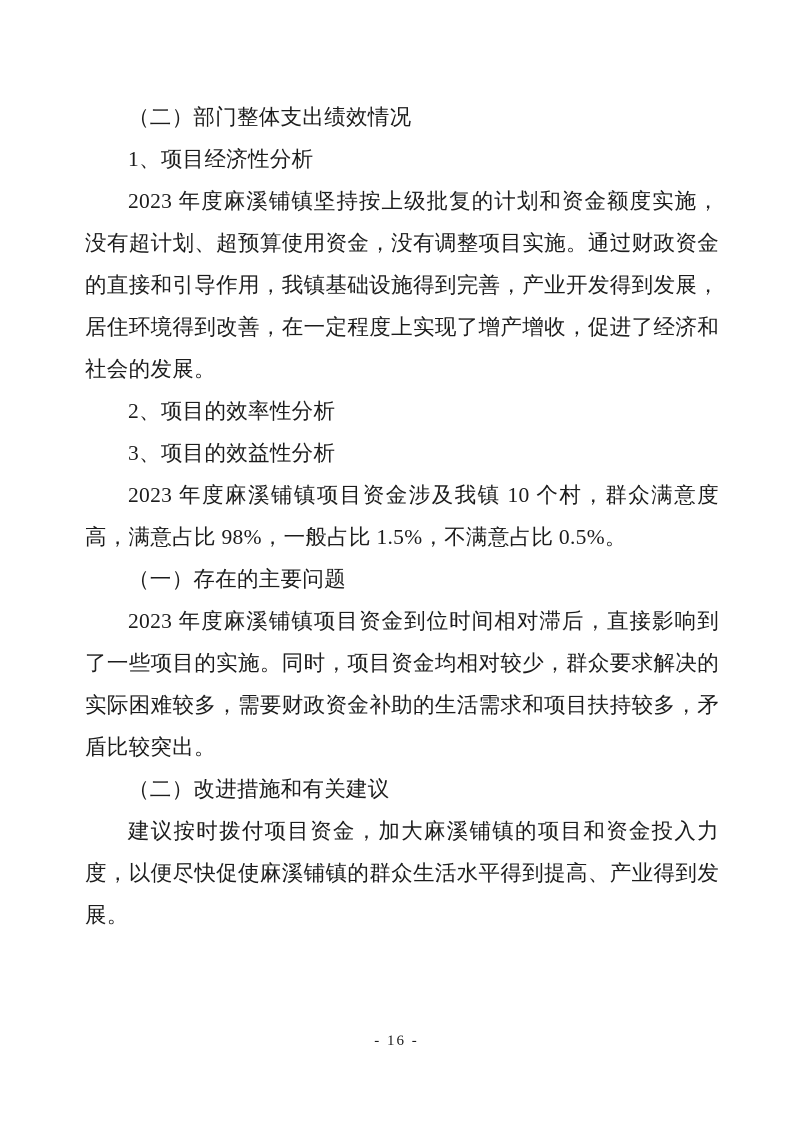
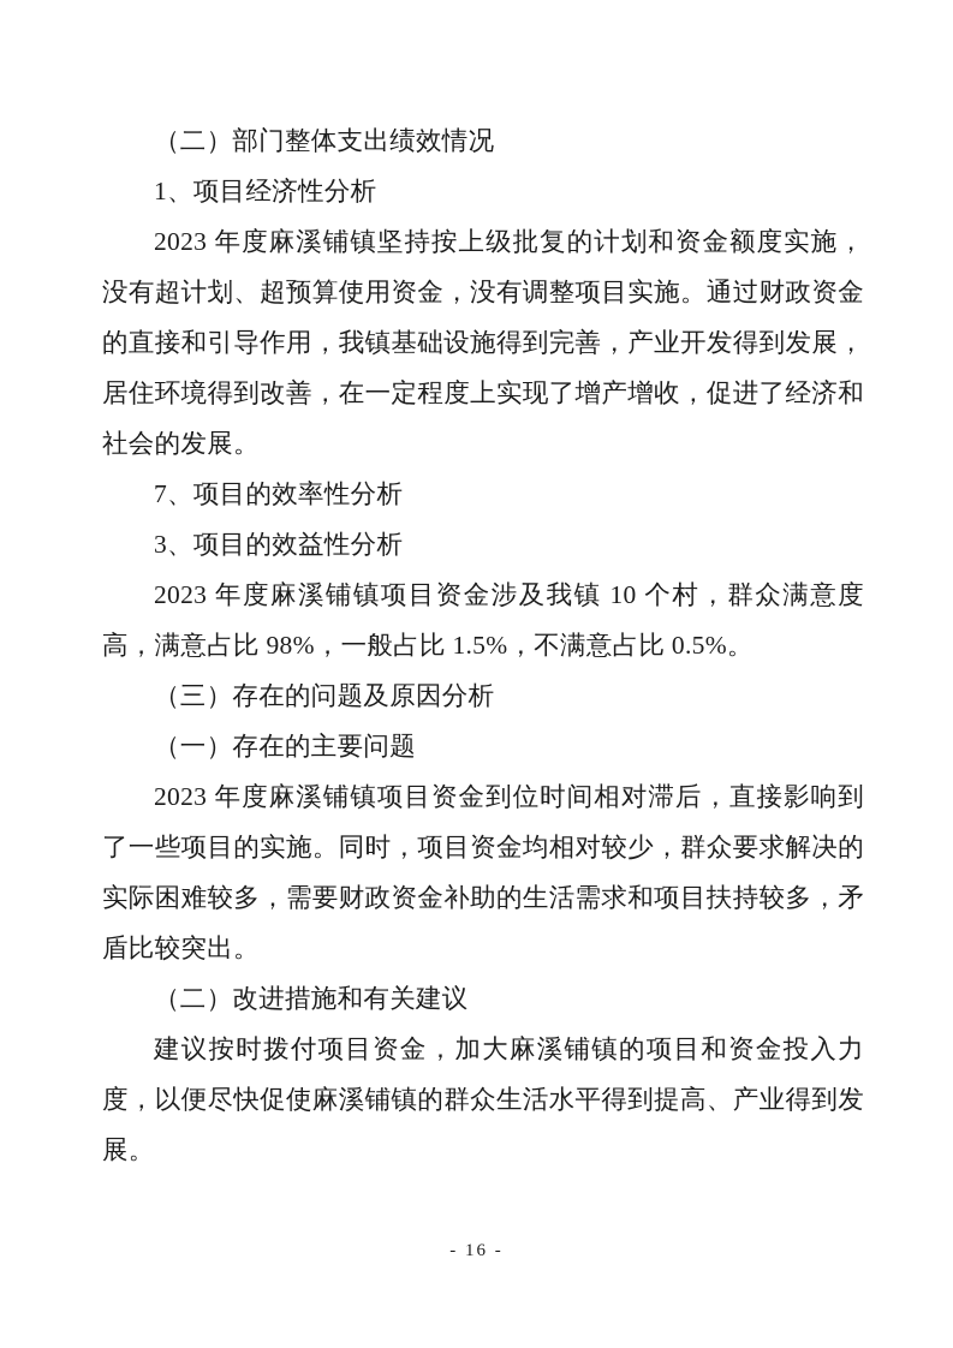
  （二）部门整体支出绩效情况
  1、项目经济性分析
  2023 年度麻溪铺镇坚持按上级批复的计划和资金额度实施，没有超计划、超预算使用资金，没有调整项目实施。通过财政资金的直接和引导作用，我镇基础设施得到完善，产业开发得到发展，居住环境得到改善，在一定程度上实现了增产增收，促进了经济和社会的发展。
- 2、项目的效率性分析
+ 7、项目的效率性分析
  3、项目的效益性分析
  2023 年度麻溪铺镇项目资金涉及我镇 10 个村，群众满意度高，满意占比 98%，一般占比 1.5%，不满意占比 0.5%。
+ （三）存在的问题及原因分析
  （一）存在的主要问题
  2023 年度麻溪铺镇项目资金到位时间相对滞后，直接影响到了一些项目的实施。同时，项目资金均相对较少，群众要求解决的实际困难较多，需要财政资金补助的生活需求和项目扶持较多，矛盾比较突出。
  （二）改进措施和有关建议
  建议按时拨付项目资金，加大麻溪铺镇的项目和资金投入力度，以便尽快促使麻溪铺镇的群众生活水平得到提高、产业得到发展。
  - 16 -
